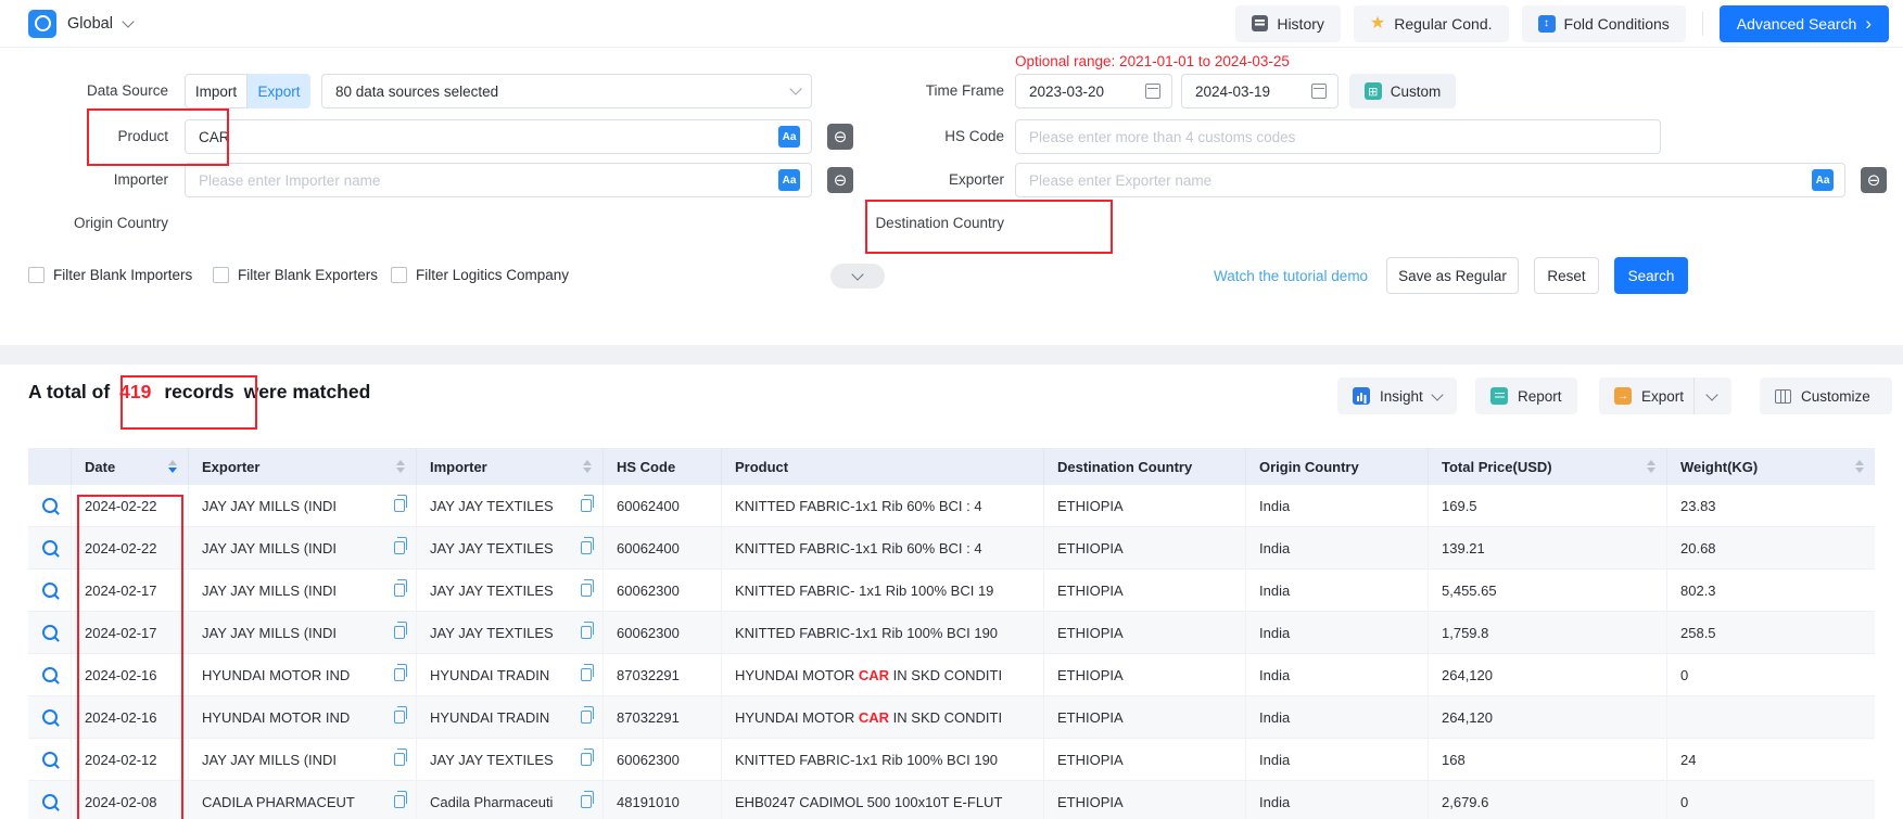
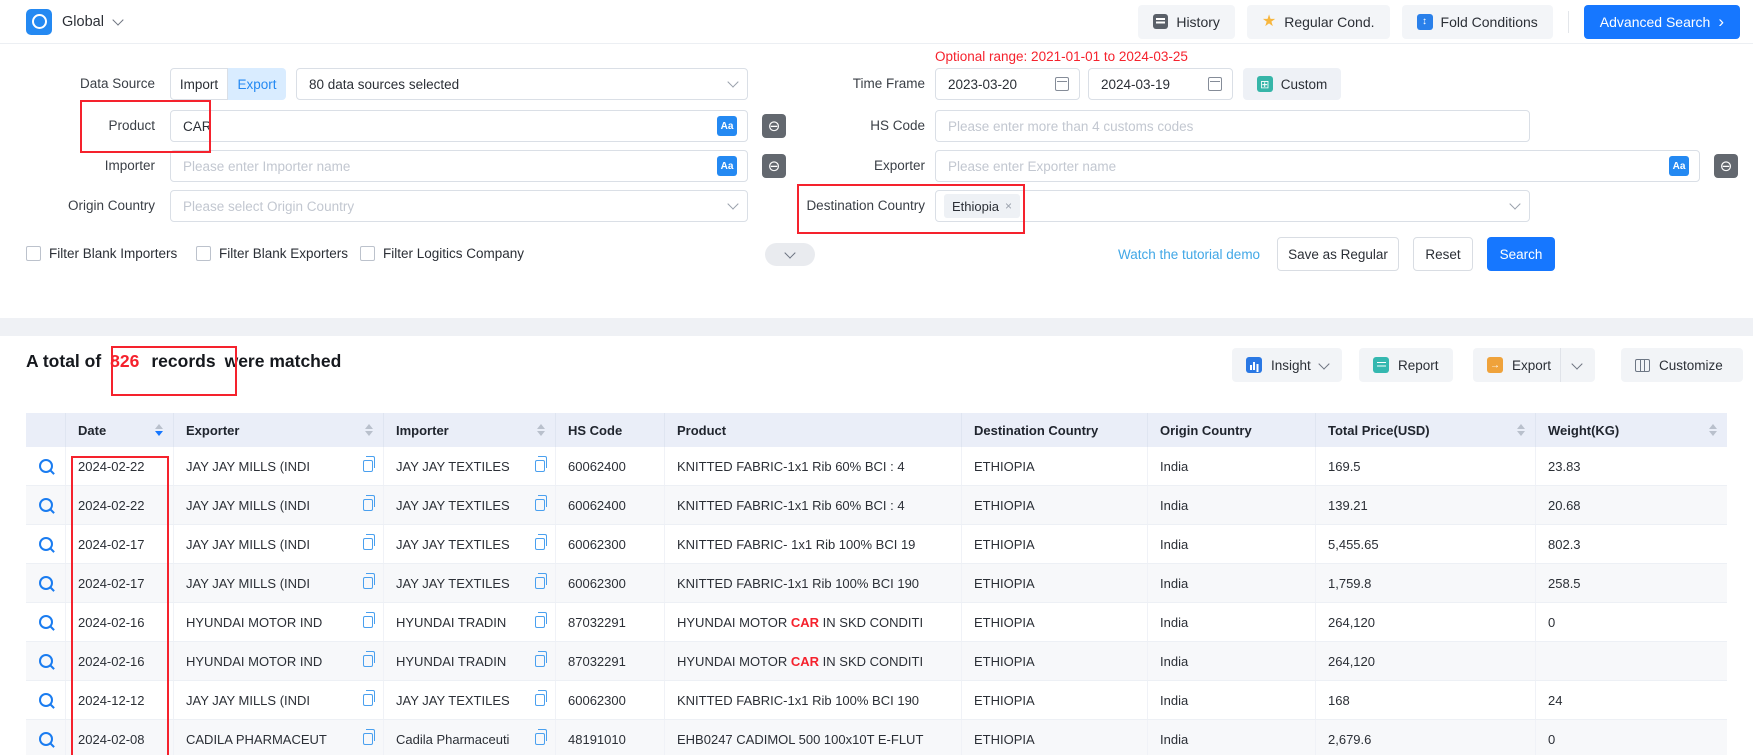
  Global
  History
  ★
  Regular Cond.
  ↕
  Fold Conditions
  Advanced Search
  ›
  Optional range: 2021-01-01 to 2024-03-25
  Data Source
  Import
  Export
  80 data sources selected
  Time Frame
  2023-03-20
  2024-03-19
  ⊞
  Custom
  Product
  CAR
  Aa
  ⊖
  HS Code
  Please enter more than 4 customs codes
  Importer
  Please enter Importer name
  Aa
  ⊖
  Exporter
  Please enter Exporter name
  Aa
  ⊖
  Origin Country
+ Please select Origin Country
  Destination Country
+ Ethiopia
+ ×
  Filter Blank Importers
  Filter Blank Exporters
  Filter Logitics Company
  Watch the tutorial demo
  Save as Regular
  Reset
  Search
  A total of
- 419
+ 826
  records
  were matched
  Insight
  Report
  →
  Export
  Customize
  Date
  Exporter
  Importer
  HS Code
  Product
  Destination Country
  Origin Country
  Total Price(USD)
  Weight(KG)
  2024-02-22
  JAY JAY MILLS (INDI
  JAY JAY TEXTILES
  60062400
  KNITTED FABRIC-1x1 Rib 60% BCI : 4
  ETHIOPIA
  India
  169.5
  23.83
  2024-02-22
  JAY JAY MILLS (INDI
  JAY JAY TEXTILES
  60062400
  KNITTED FABRIC-1x1 Rib 60% BCI : 4
  ETHIOPIA
  India
  139.21
  20.68
  2024-02-17
  JAY JAY MILLS (INDI
  JAY JAY TEXTILES
  60062300
  KNITTED FABRIC- 1x1 Rib 100% BCI 19
  ETHIOPIA
  India
  5,455.65
  802.3
  2024-02-17
  JAY JAY MILLS (INDI
  JAY JAY TEXTILES
  60062300
  KNITTED FABRIC-1x1 Rib 100% BCI 190
  ETHIOPIA
  India
  1,759.8
  258.5
  2024-02-16
  HYUNDAI MOTOR IND
  HYUNDAI TRADIN
  87032291
  HYUNDAI MOTOR
  CAR
  IN SKD CONDITI
  ETHIOPIA
  India
  264,120
  0
  2024-02-16
  HYUNDAI MOTOR IND
  HYUNDAI TRADIN
  87032291
  HYUNDAI MOTOR
  CAR
  IN SKD CONDITI
  ETHIOPIA
  India
  264,120
- 2024-02-12
+ 2024-12-12
  JAY JAY MILLS (INDI
  JAY JAY TEXTILES
  60062300
  KNITTED FABRIC-1x1 Rib 100% BCI 190
  ETHIOPIA
  India
  168
  24
  2024-02-08
  CADILA PHARMACEUT
  Cadila Pharmaceuti
  48191010
  EHB0247 CADIMOL 500 100x10T E-FLUT
  ETHIOPIA
  India
  2,679.6
  0
